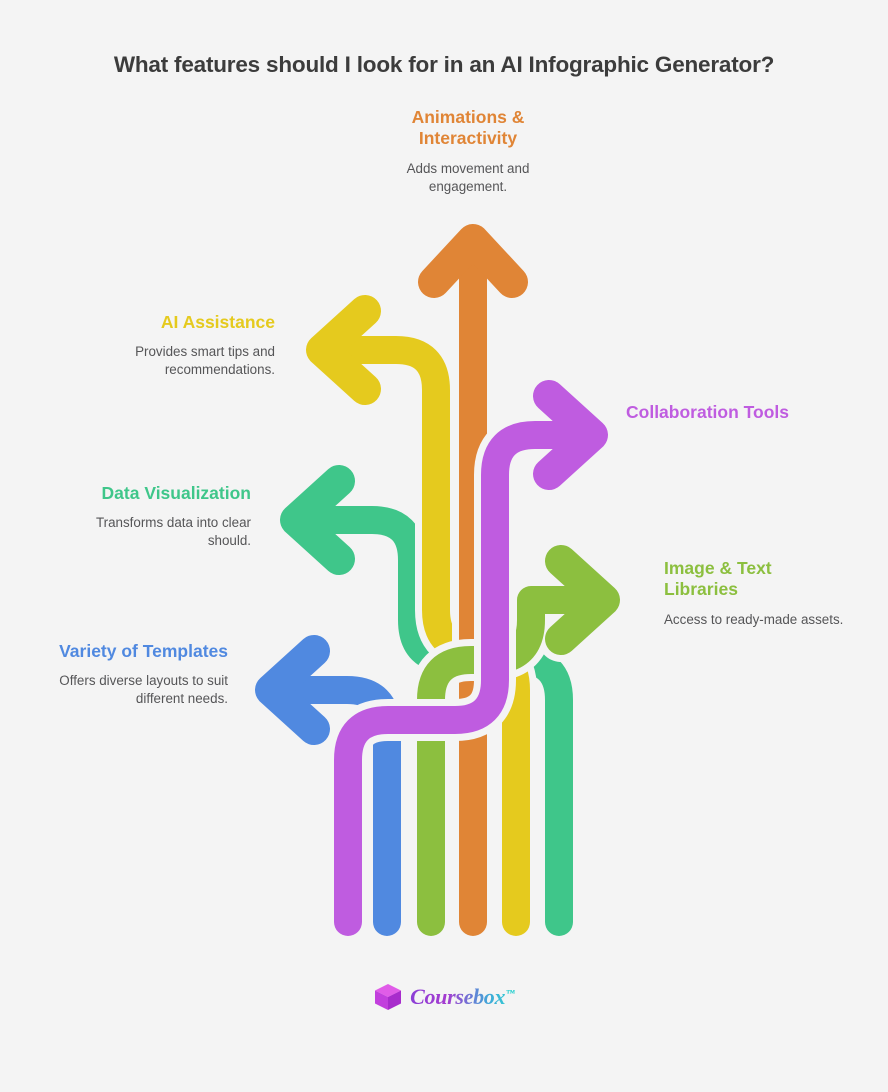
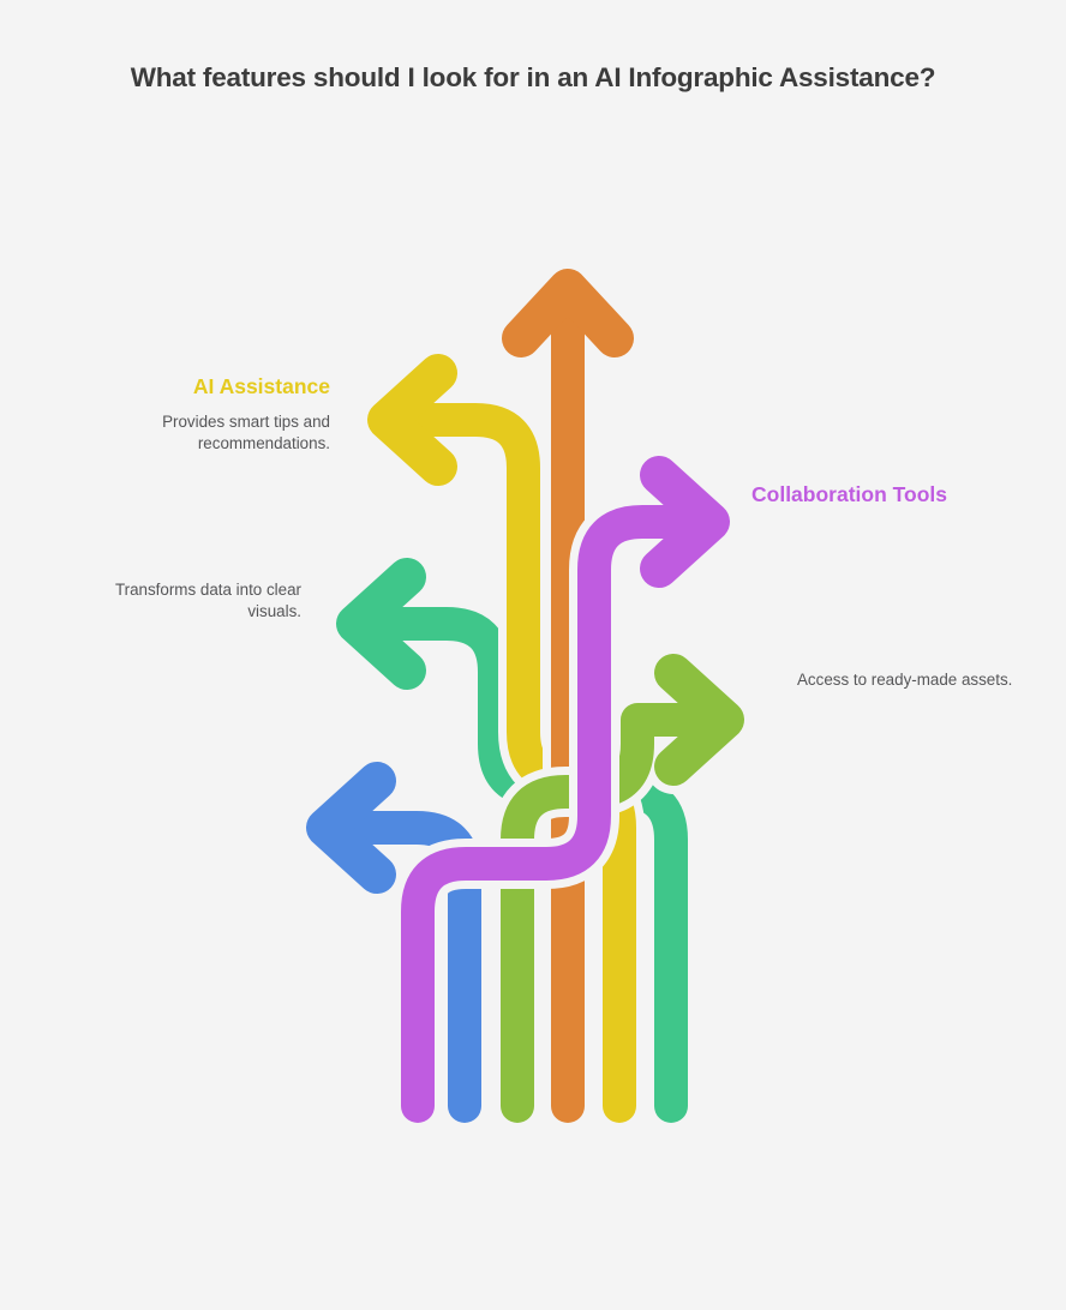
- What features should I look for in an AI Infographic Generator?
+ What features should I look for in an AI Infographic Assistance?
- Animations & Interactivity
- Adds movement and engagement.
  AI Assistance
  Provides smart tips and recommendations.
  Collaboration Tools
- Data Visualization
- Transforms data into clear should.
+ Transforms data into clear visuals.
- Image & Text Libraries
  Access to ready-made assets.
- Variety of Templates
- Offers diverse layouts to suit different needs.
- Coursebox™
